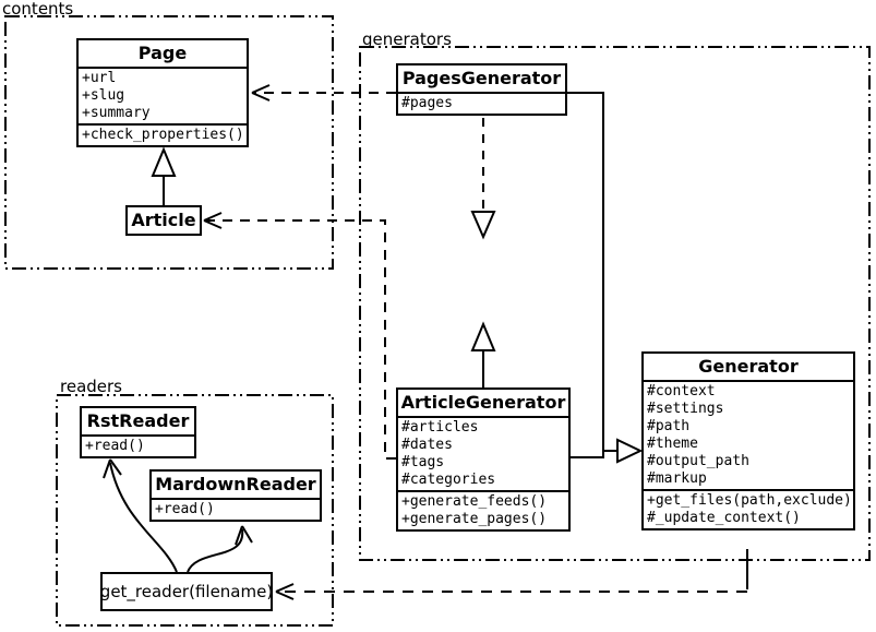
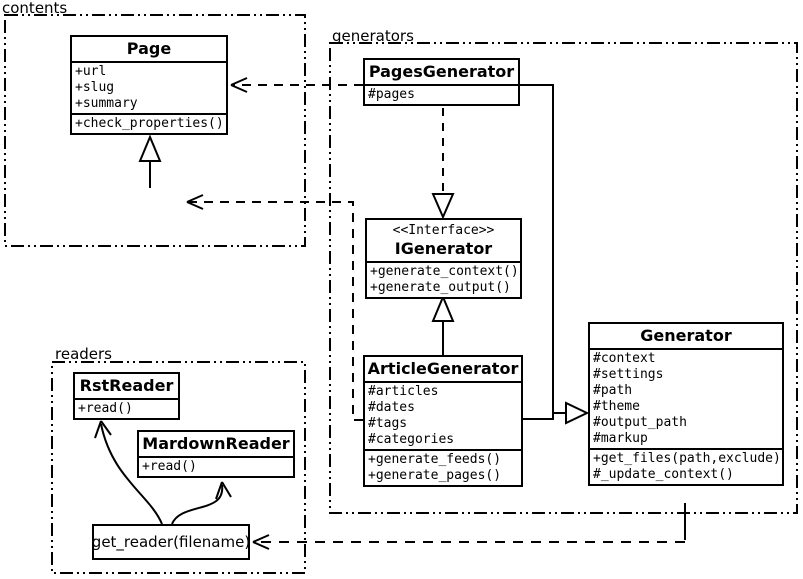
  contents
  generators
  readers
  Page
  +url
  +slug
  +summary
  +check_properties()
- Article
  PagesGenerator
  #pages
+ <<Interface>>
+ IGenerator
+ +generate_context()
+ +generate_output()
  ArticleGenerator
  #articles
  #dates
  #tags
  #categories
  +generate_feeds()
  +generate_pages()
  Generator
  #context
  #settings
  #path
  #theme
  #output_path
  #markup
  +get_files(path,exclude)
  #_update_context()
  RstReader
  +read()
  MardownReader
  +read()
  get_reader(filename)
